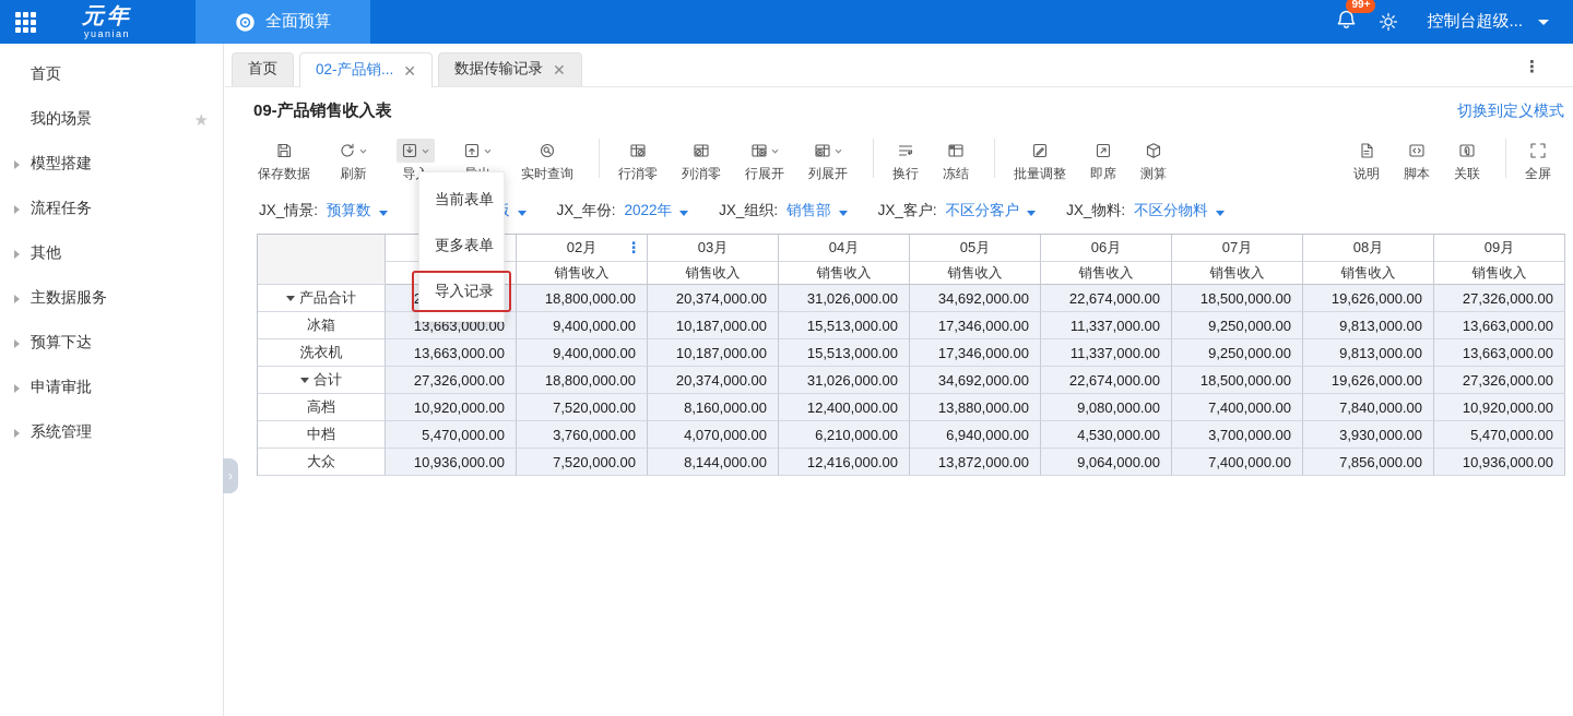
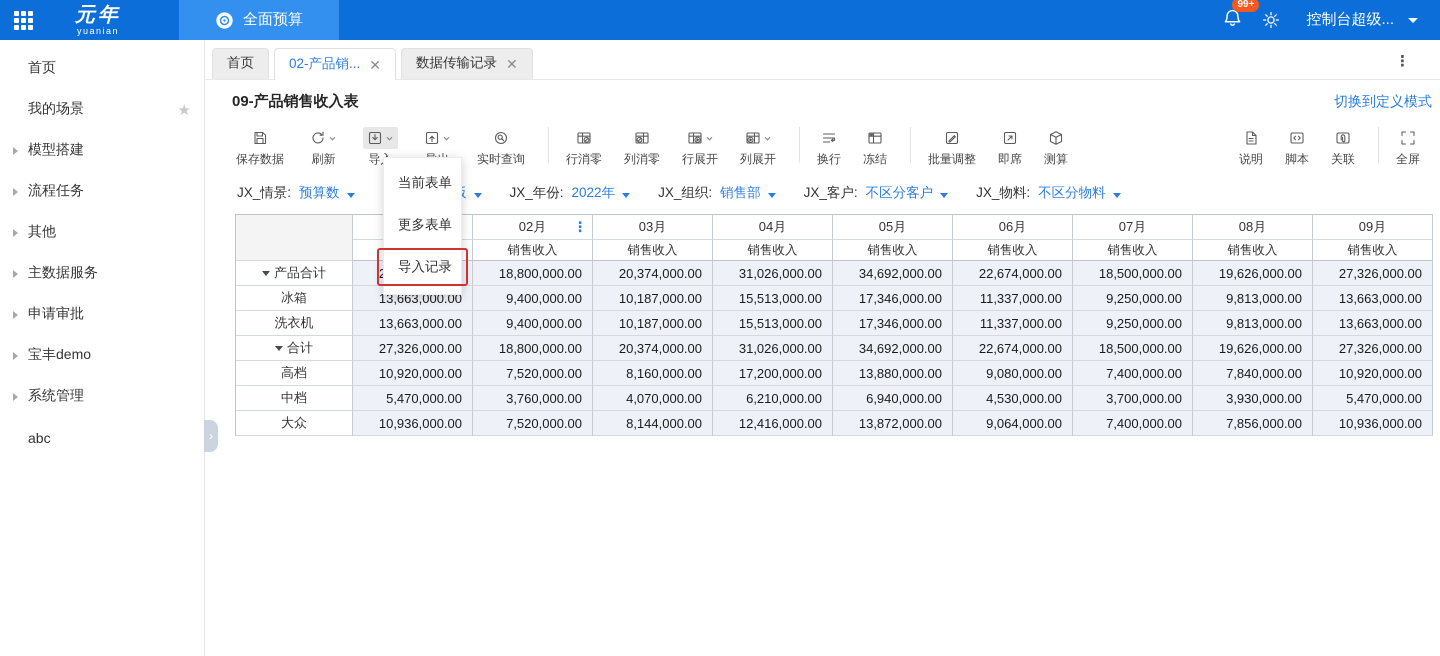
  元年
  yuanian
  全面预算
  99+
  控制台超级...
  首页
  我的场景
  ★
  模型搭建
  流程任务
  其他
  主数据服务
- 预算下达
  申请审批
+ 宝丰demo
  系统管理
+ abc
  ›
  首页
  02-产品销...
  ✕
  数据传输记录
  ✕
  ⋮
  09-产品销售收入表
  切换到定义模式
  保存数据
  刷新
  实时查询
  行消零
  列消零
  行展开
  列展开
  换行
  冻结
  批量调整
  即席
  测算
  说明
  脚本
  关联
  全屏
  JX_情景:
  预算数
  JX_年份:
  2022年
  JX_组织:
  销售部
  JX_客户:
  不区分客户
  JX_物料:
  不区分物料
  02月
  ⋮
  03月
  04月
  05月
  06月
  07月
  08月
  09月
  销售收入
  销售收入
  销售收入
  销售收入
  销售收入
  销售收入
  销售收入
  销售收入
  产品合计
  18,800,000.00
  20,374,000.00
  31,026,000.00
  34,692,000.00
  22,674,000.00
  18,500,000.00
  19,626,000.00
  27,326,000.00
  冰箱
  13,663,000.00
  9,400,000.00
  10,187,000.00
  15,513,000.00
  17,346,000.00
  11,337,000.00
  9,250,000.00
  9,813,000.00
  13,663,000.00
  洗衣机
  13,663,000.00
  9,400,000.00
  10,187,000.00
  15,513,000.00
  17,346,000.00
  11,337,000.00
  9,250,000.00
  9,813,000.00
  13,663,000.00
  合计
  27,326,000.00
  18,800,000.00
  20,374,000.00
  31,026,000.00
  34,692,000.00
  22,674,000.00
  18,500,000.00
  19,626,000.00
  27,326,000.00
  高档
  10,920,000.00
  7,520,000.00
  8,160,000.00
- 12,400,000.00
+ 17,200,000.00
  13,880,000.00
  9,080,000.00
  7,400,000.00
  7,840,000.00
  10,920,000.00
  中档
  5,470,000.00
  3,760,000.00
  4,070,000.00
  6,210,000.00
  6,940,000.00
  4,530,000.00
  3,700,000.00
  3,930,000.00
  5,470,000.00
  大众
  10,936,000.00
  7,520,000.00
  8,144,000.00
  12,416,000.00
  13,872,000.00
  9,064,000.00
  7,400,000.00
  7,856,000.00
  10,936,000.00
  当前表单
  更多表单
  导入记录
